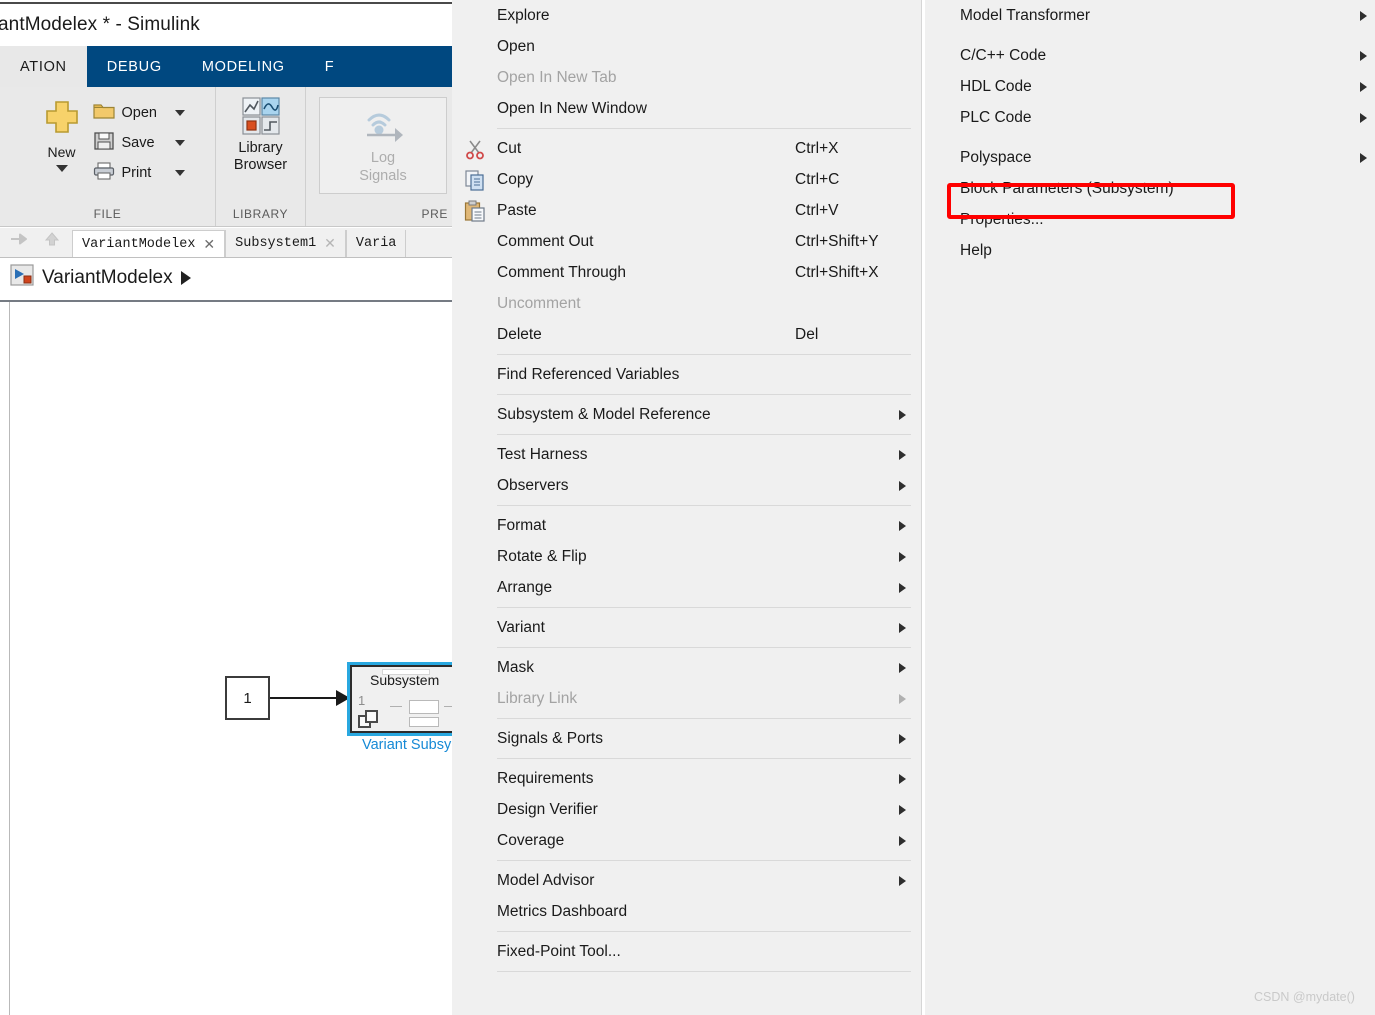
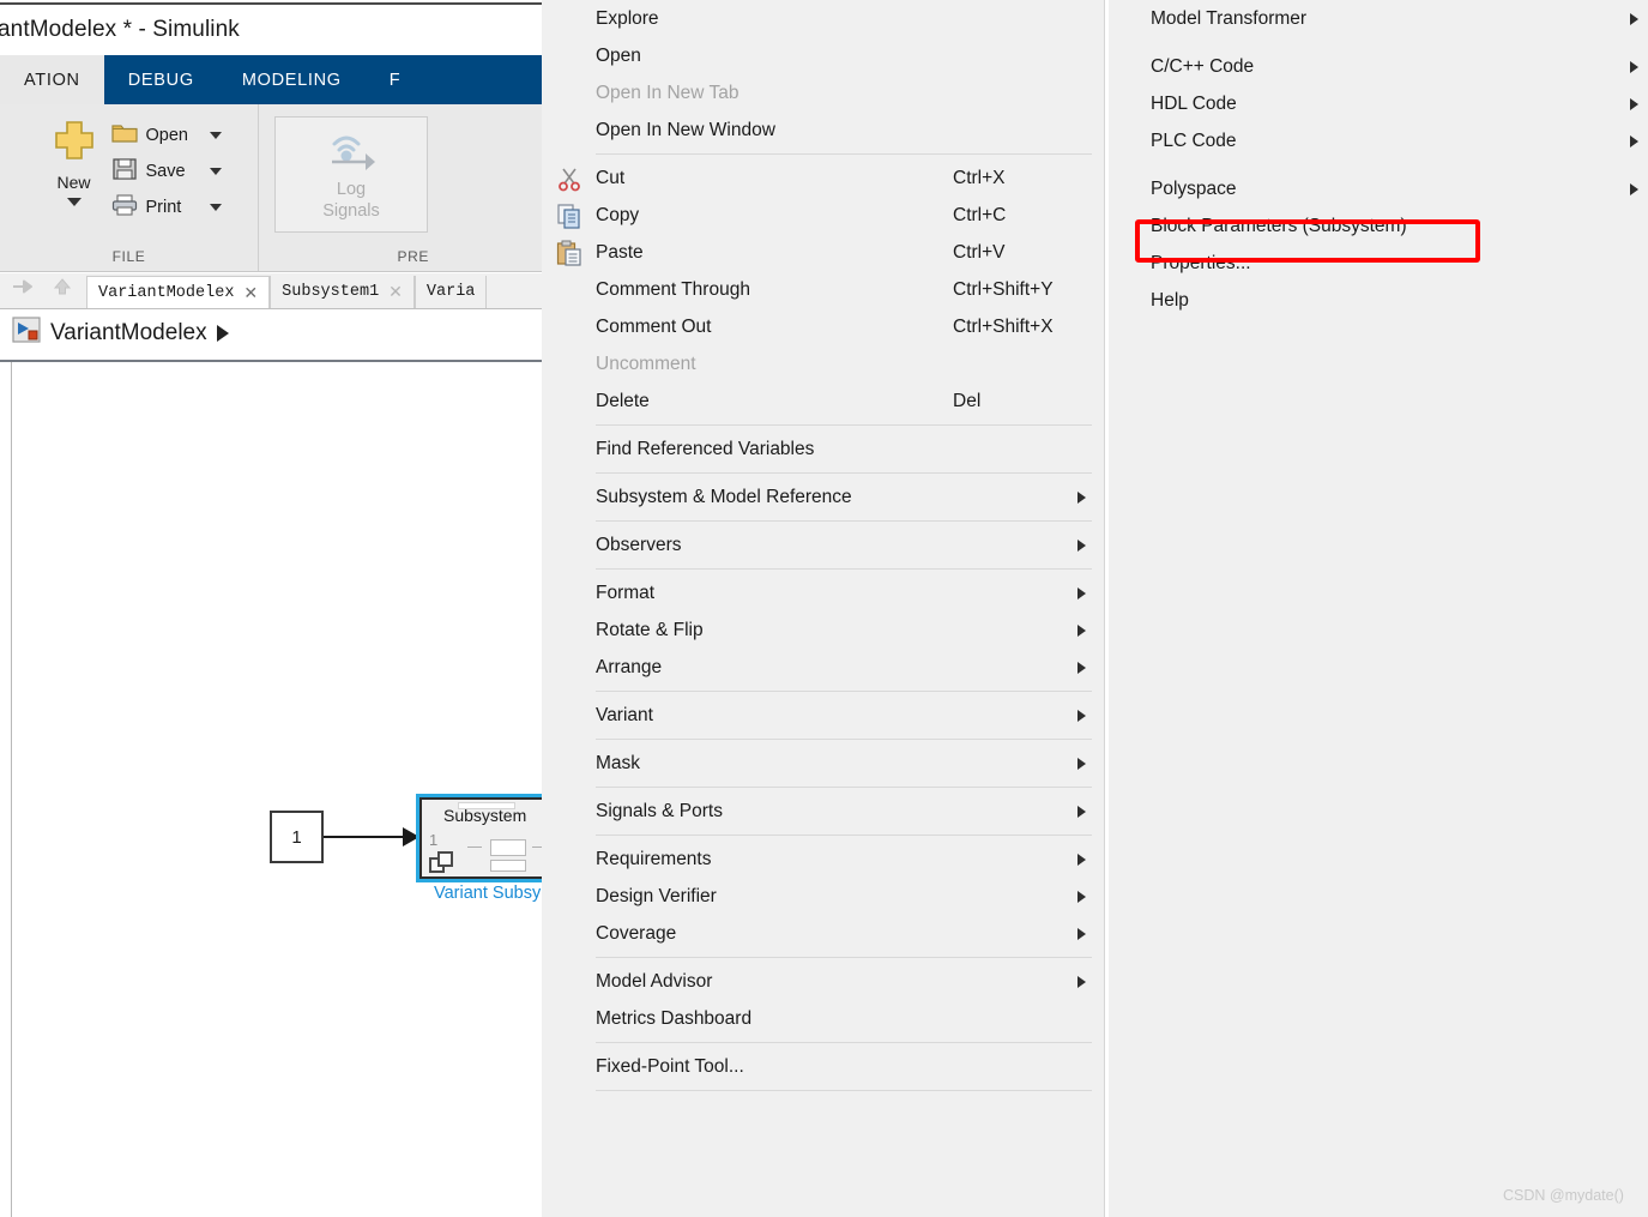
  antModelex * - Simulink
  ATION
  DEBUG
  MODELING
  F
  New
  Open
  Save
  Print
  FILE
- Library
- Browser
- LIBRARY
  Log
  Signals
  PRE
  VariantModelex
  ✕
  Subsystem1
  ✕
  Varia
  VariantModelex
  1
  Subsystem
  1
  Variant Subsy
  Explore
  Open
  Open In New Tab
  Open In New Window
  Cut
  Ctrl+X
  Copy
  Ctrl+C
  Paste
  Ctrl+V
- Comment Out
+ Comment Through
  Ctrl+Shift+Y
- Comment Through
+ Comment Out
  Ctrl+Shift+X
  Uncomment
  Delete
  Del
  Find Referenced Variables
  Subsystem & Model Reference
- Test Harness
  Observers
  Format
  Rotate & Flip
  Arrange
  Variant
  Mask
- Library Link
  Signals & Ports
  Requirements
  Design Verifier
  Coverage
  Model Advisor
  Metrics Dashboard
  Fixed-Point Tool...
  Model Transformer
  C/C++ Code
  HDL Code
  PLC Code
  Polyspace
  Block Parameters (Subsystem)
  Properties...
  Help
  CSDN @mydate()
